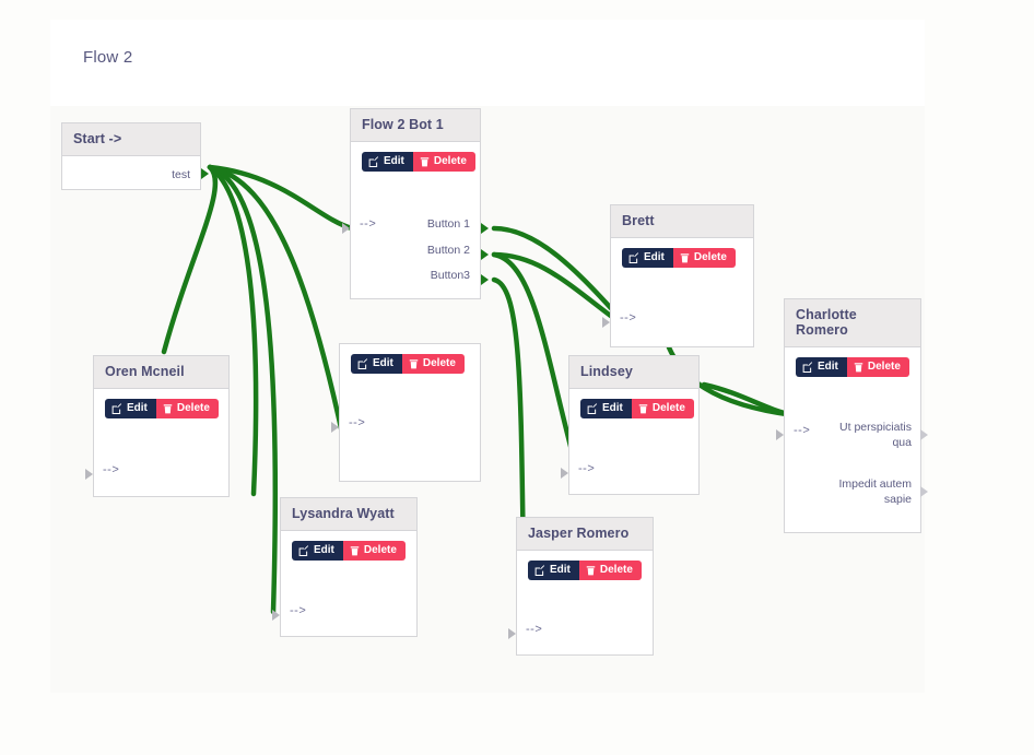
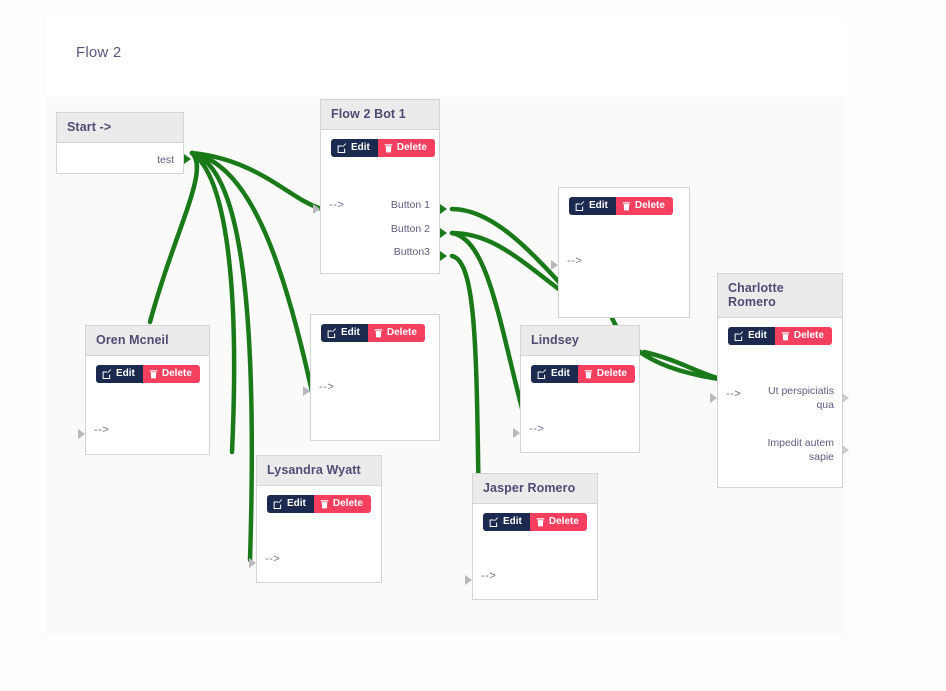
  Flow 2
  Start ->
  test
  Flow 2 Bot 1
  Edit
  Delete
  -->
  Button 1
  Button 2
  Button3
  Oren Mcneil
  Edit
  Delete
  -->
  Edit
  Delete
  -->
  Lysandra Wyatt
  Edit
  Delete
  -->
  Jasper Romero
  Edit
  Delete
  -->
  Lindsey
  Edit
  Delete
  -->
- Brett
  Edit
  Delete
  -->
  Charlotte Romero
  Edit
  Delete
  -->
  Ut perspiciatis qua
  Impedit autem sapie
